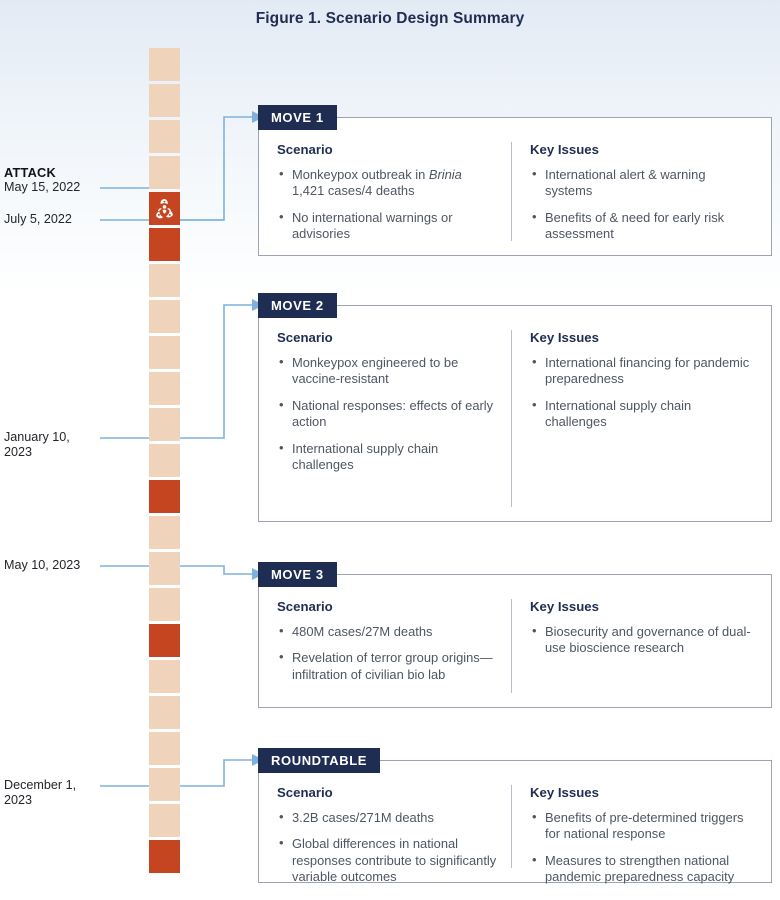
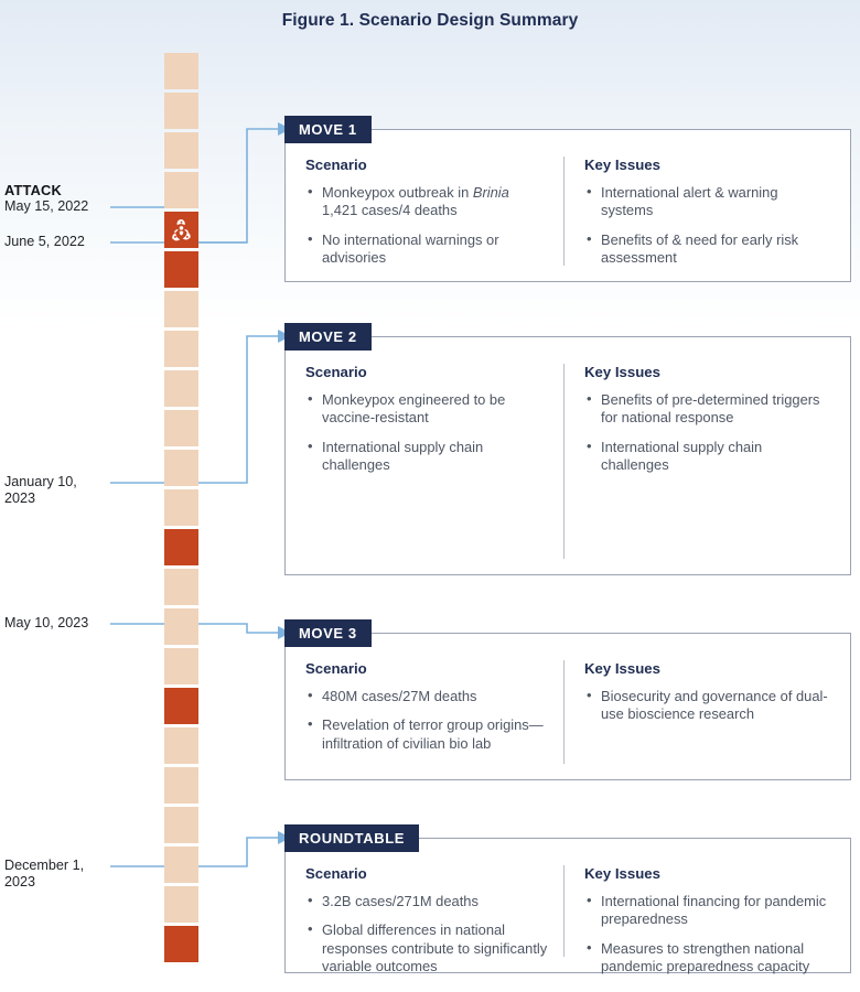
  Figure 1. Scenario Design Summary
  ATTACK
  May 15, 2022
- July 5, 2022
+ June 5, 2022
  January 10, 2023
  May 10, 2023
  December 1, 2023
  MOVE 1
  Scenario
  Monkeypox outbreak in Brinia 1,421 cases/4 deaths
  No international warnings or advisories
  Key Issues
  International alert & warning systems
  Benefits of & need for early risk assessment
  MOVE 2
  Scenario
  Monkeypox engineered to be vaccine-resistant
- National responses: effects of early action
  International supply chain challenges
  Key Issues
- International financing for pandemic preparedness
+ Benefits of pre-determined triggers for national response
  International supply chain challenges
  MOVE 3
  Scenario
  480M cases/27M deaths
  Revelation of terror group origins—infiltration of civilian bio lab
  Key Issues
  Biosecurity and governance of dual-use bioscience research
  ROUNDTABLE
  Scenario
  3.2B cases/271M deaths
  Global differences in national responses contribute to significantly variable outcomes
  Key Issues
- Benefits of pre-determined triggers for national response
+ International financing for pandemic preparedness
  Measures to strengthen national pandemic preparedness capacity
